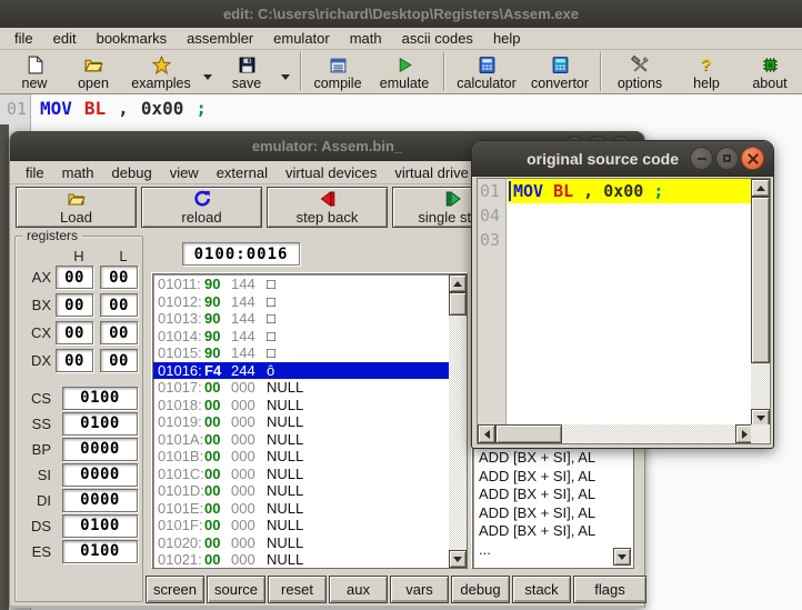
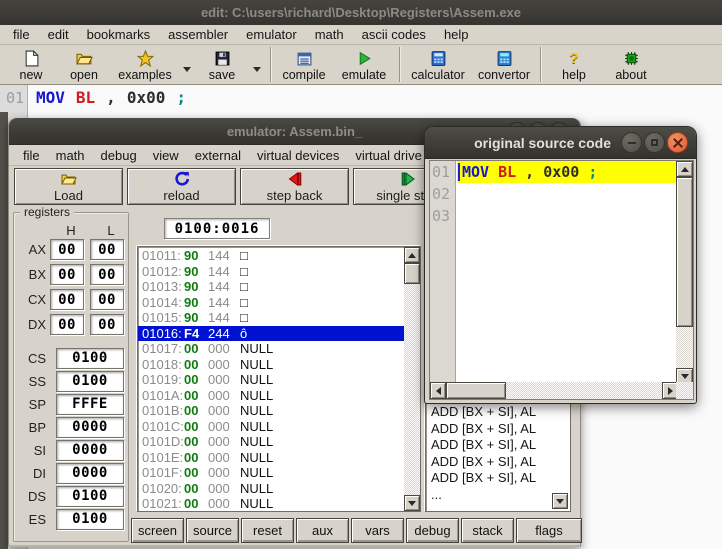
  edit: C:\users\richard\Desktop\Registers\Assem.exe
  file
  edit
  bookmarks
  assembler
  emulator
  math
  ascii codes
  help
  new
  open
  examples
  save
  compile
  emulate
  calculator
  convertor
- options
  ?
  help
  about
  01
  MOV
  BL
  ,
  0x00
  ;
  emulator: Assem.bin_
  file
  math
  debug
  view
  external
  virtual devices
  virtual drive
  Load
  reload
  step back
  single st
  registers
  H
  L
  AX
  00
  00
  BX
  00
  00
  CX
  00
  00
  DX
  00
  00
  CS
  0100
  SS
  0100
+ SP
+ FFFE
  BP
  0000
  SI
  0000
  DI
  0000
  DS
  0100
  ES
  0100
  0100:0016
  01011:
  90
  144
  □
  01012:
  90
  144
  □
  01013:
  90
  144
  □
  01014:
  90
  144
  □
  01015:
  90
  144
  □
  01016:
  F4
  244
  ô
  01017:
  00
  000
  NULL
  01018:
  00
  000
  NULL
  01019:
  00
  000
  NULL
  0101A:
  00
  000
  NULL
  0101B:
  00
  000
  NULL
  0101C:
  00
  000
  NULL
  0101D:
  00
  000
  NULL
  0101E:
  00
  000
  NULL
  0101F:
  00
  000
  NULL
  01020:
  00
  000
  NULL
  01021:
  00
  000
  NULL
  ADD [BX + SI], AL
  ADD [BX + SI], AL
  ADD [BX + SI], AL
  ADD [BX + SI], AL
  ADD [BX + SI], AL
  ...
  screen
  source
  reset
  aux
  vars
  debug
  stack
  flags
  original source code
  01
- 04
+ 02
  03
  MOV
  BL
  ,
  0x00
  ;
